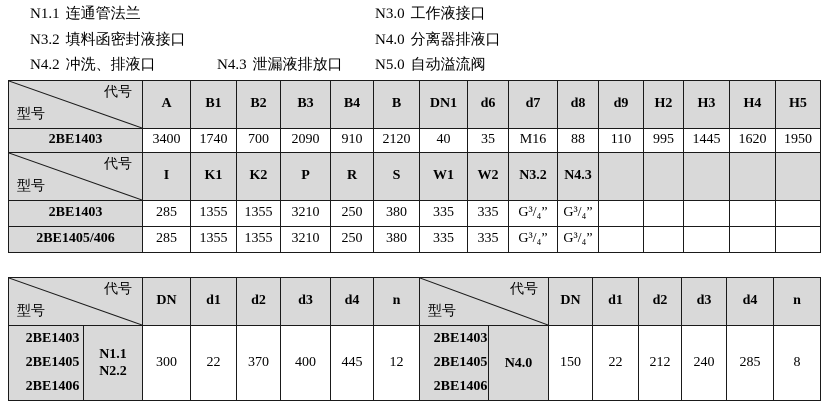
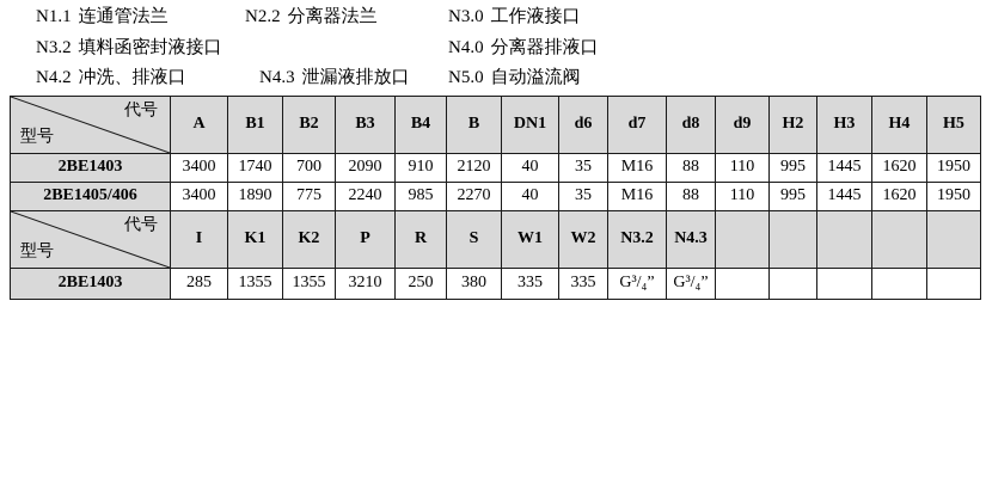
  N1.1 连通管法兰
+ N2.2 分离器法兰
  N3.0 工作液接口
  N3.2 填料函密封液接口
  N4.0 分离器排液口
  N4.2 冲洗、排液口
  N4.3 泄漏液排放口
  N5.0 自动溢流阀
  代号型号	A	B1	B2	B3	B4	B	DN1	d6	d7	d8	d9	H2	H3	H4	H5
  2BE1403	3400	1740	700	2090	910	2120	40	35	M16	88	110	995	1445	1620	1950
+ 2BE1405/406	3400	1890	775	2240	985	2270	40	35	M16	88	110	995	1445	1620	1950
  代号型号	I	K1	K2	P	R	S	W1	W2	N3.2	N4.3
  2BE1403	285	1355	1355	3210	250	380	335	335	G³/₄”	G³/₄”
- 2BE1405/406	285	1355	1355	3210	250	380	335	335	G³/₄”	G³/₄”
- 代号型号	DN	d1	d2	d3	d4	n	代号型号	DN	d1	d2	d3	d4	n
- 2BE14032BE14052BE1406	N1.1N2.2	300	22	370	400	445	12	2BE14032BE14052BE1406	N4.0	150	22	212	240	285	8
